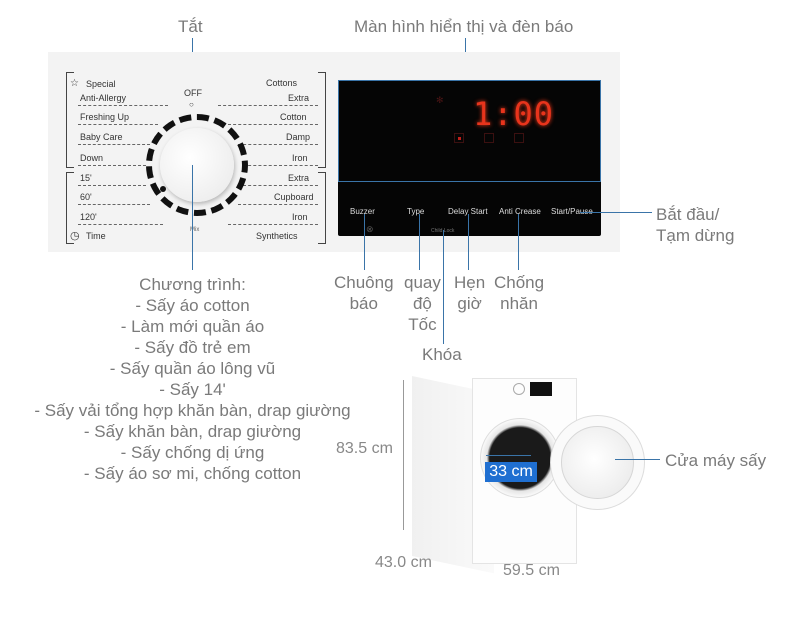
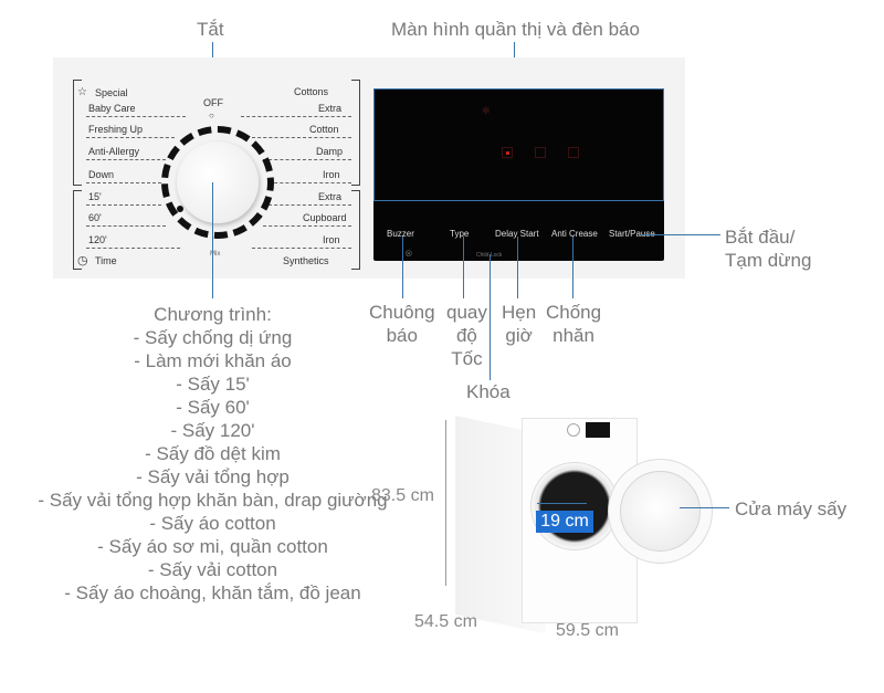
  Tắt
- Màn hình hiển thị và đèn báo
+ Màn hình quần thị và đèn báo
  ☆
  Special
- Anti-Allergy
+ Baby Care
  Freshing Up
- Baby Care
+ Anti-Allergy
  Down
  15'
  60'
  120'
  ◷
  Time
  Cottons
  Extra
  Cotton
  Damp
  Iron
  Extra
  Cupboard
  Iron
  Synthetics
  OFF
  ○
  ✻
- 1:00
  Buzzer
  Type
  Delay Start
  Anti Crease
  Start/Pa
  ⊗
  Bắt đầu/
  Tạm dừng
  Chương trình:
- - Sấy áo cotton
+ - Sấy chống dị ứng
- - Làm mới quần áo
+ - Làm mới khăn áo
- - Sấy đồ trẻ em
- - Sấy quần áo lông vũ
- - Sấy 14'
+ - Sấy 15'
+ - Sấy 60'
+ - Sấy 120'
+ - Sấy đồ dệt kim
+ - Sấy vải tổng hợp
  - Sấy vải tổng hợp khăn bàn, drap giường
- - Sấy khăn bàn, drap giường
- - Sấy chống dị ứng
+ - Sấy áo cotton
- - Sấy áo sơ mi, chống cotton
+ - Sấy áo sơ mi, quần cotton
+ - Sấy vải cotton
+ - Sấy áo choàng, khăn tắm, đồ jean
  Chuông
  báo
  quay
  độ
  Tốc
  Hẹn
  giờ
  Chống
  nhăn
  Khóa
  83.5 cm
- 33 cm
+ 19 cm
  Cửa máy sấy
- 43.0 cm
+ 54.5 cm
  59.5 cm
